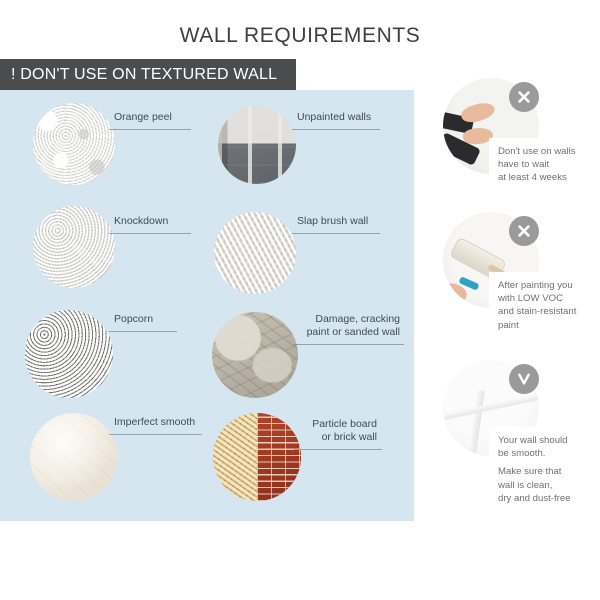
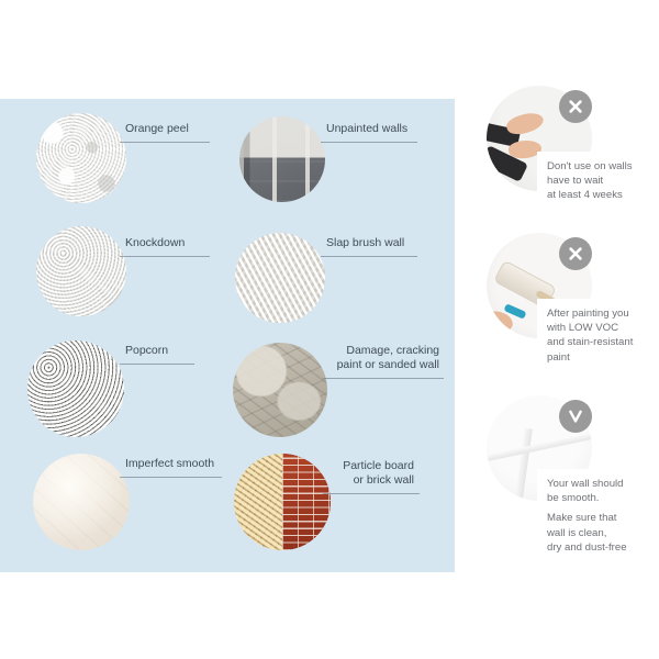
- WALL REQUIREMENTS
- ! DON'T USE ON TEXTURED WALL
  Orange peel
  Unpainted walls
  Knockdown
  Slap brush wall
  Popcorn
  Damage, cracking
  paint or sanded wall
  Imperfect smooth
  Particle board
  or brick wall
  Don't use on walls
  have to wait
  at least 4 weeks
  After painting you
  with LOW VOC
  and stain-resistant
  paint
  Your wall should
  be smooth.
  Make sure that
  wall is clean,
  dry and dust-free
